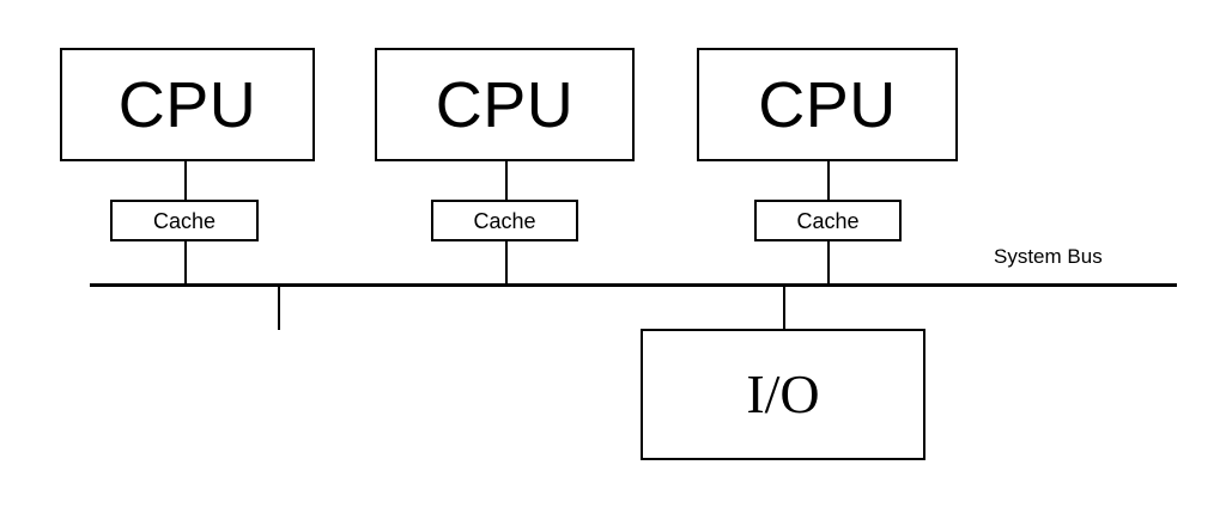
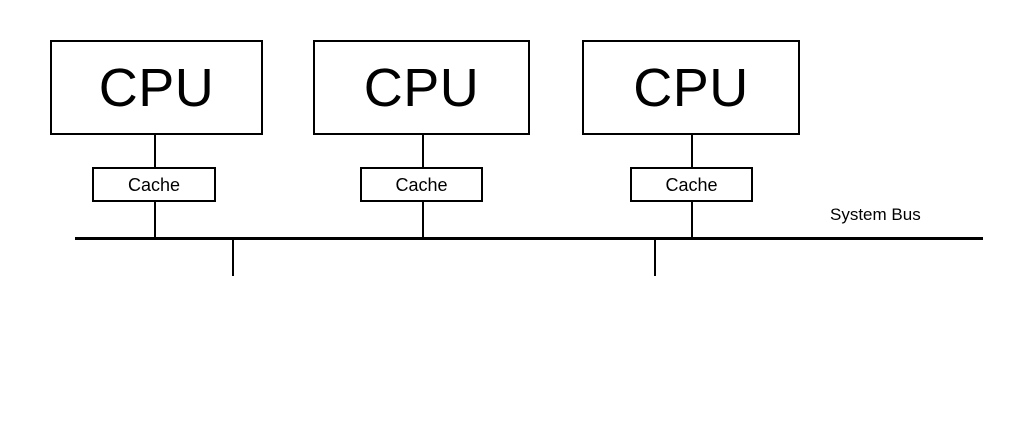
  CPU
  Cache
  CPU
  Cache
  CPU
  Cache
  System Bus
- I/O
